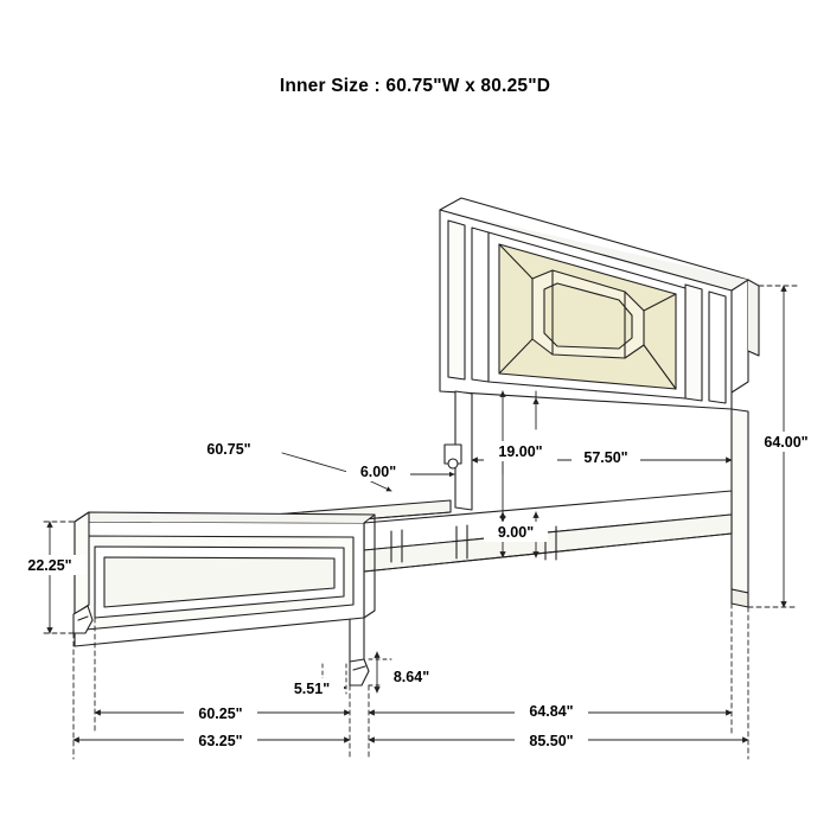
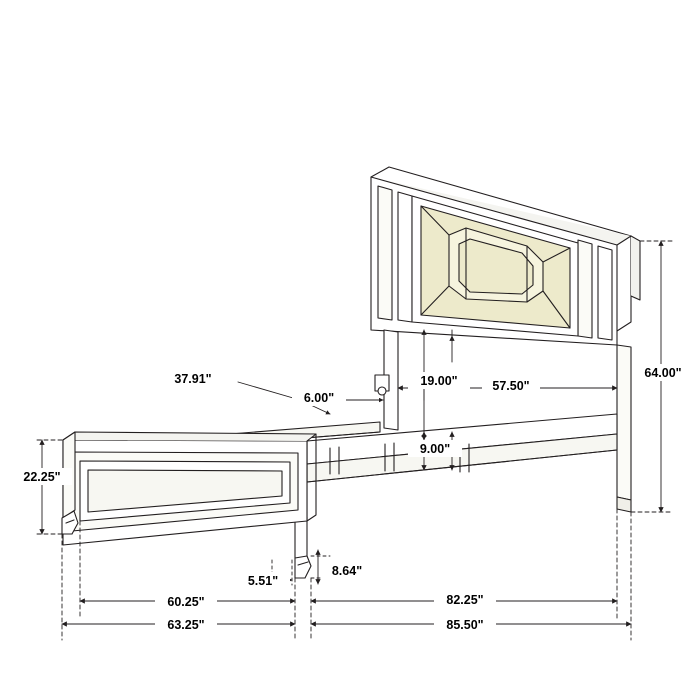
- Inner Size : 60.75"W x 80.25"D
- 60.75"
+ 37.91"
  6.00"
  19.00"
  57.50"
  64.00"
  9.00"
  22.25"
  5.51"
  8.64"
  60.25"
- 64.84"
+ 82.25"
  63.25"
  85.50"
